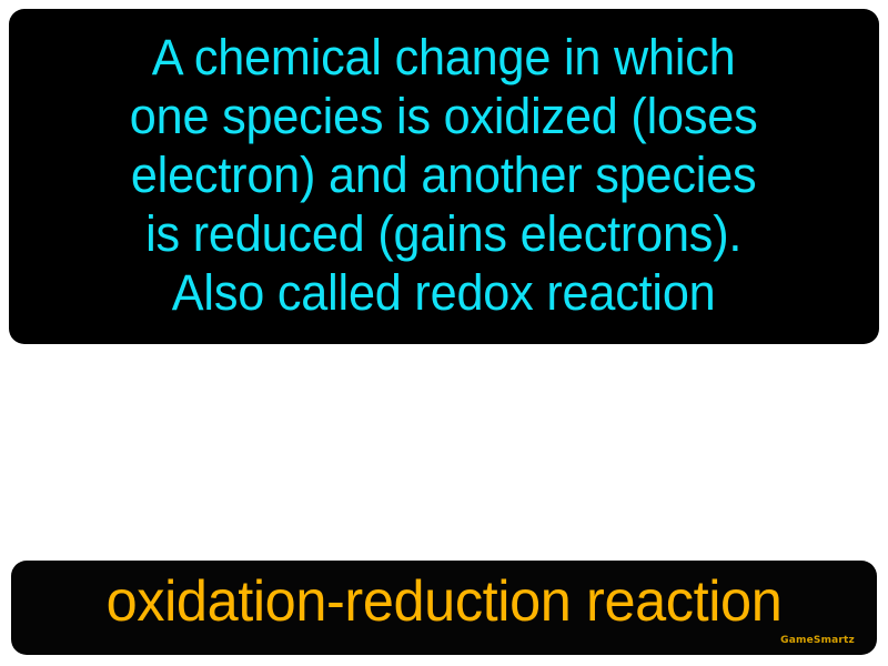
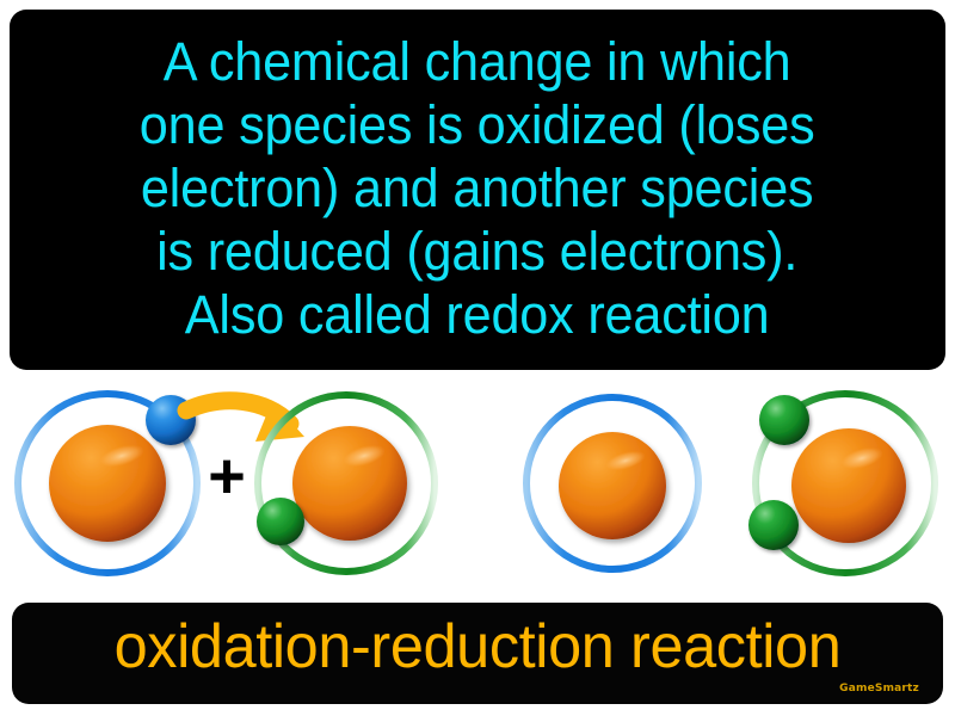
  A chemical change in which
  one species is oxidized (loses
  electron) and another species
  is reduced (gains electrons).
  Also called redox reaction
+ +
  oxidation-reduction reaction
  GameSmartz
